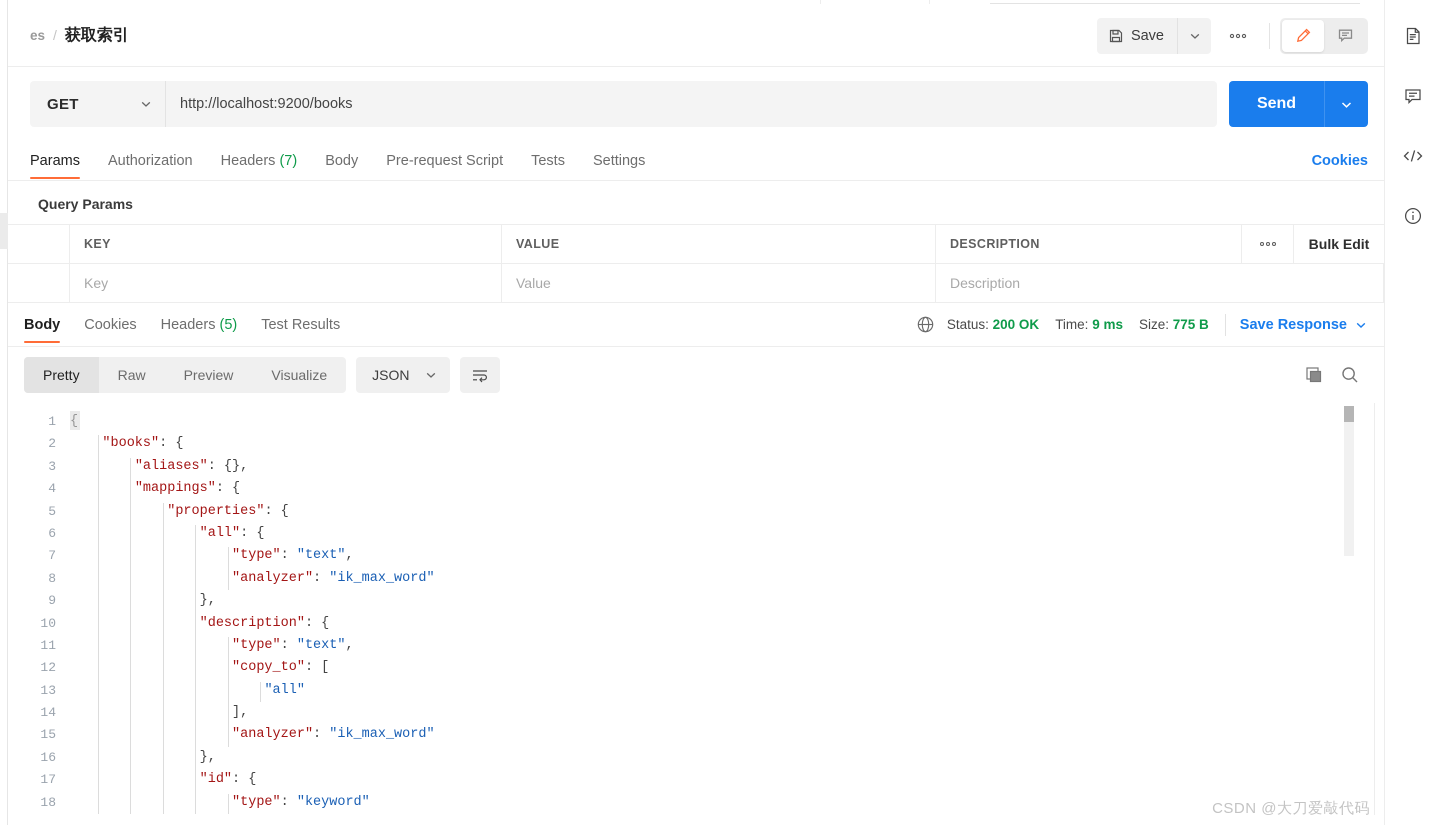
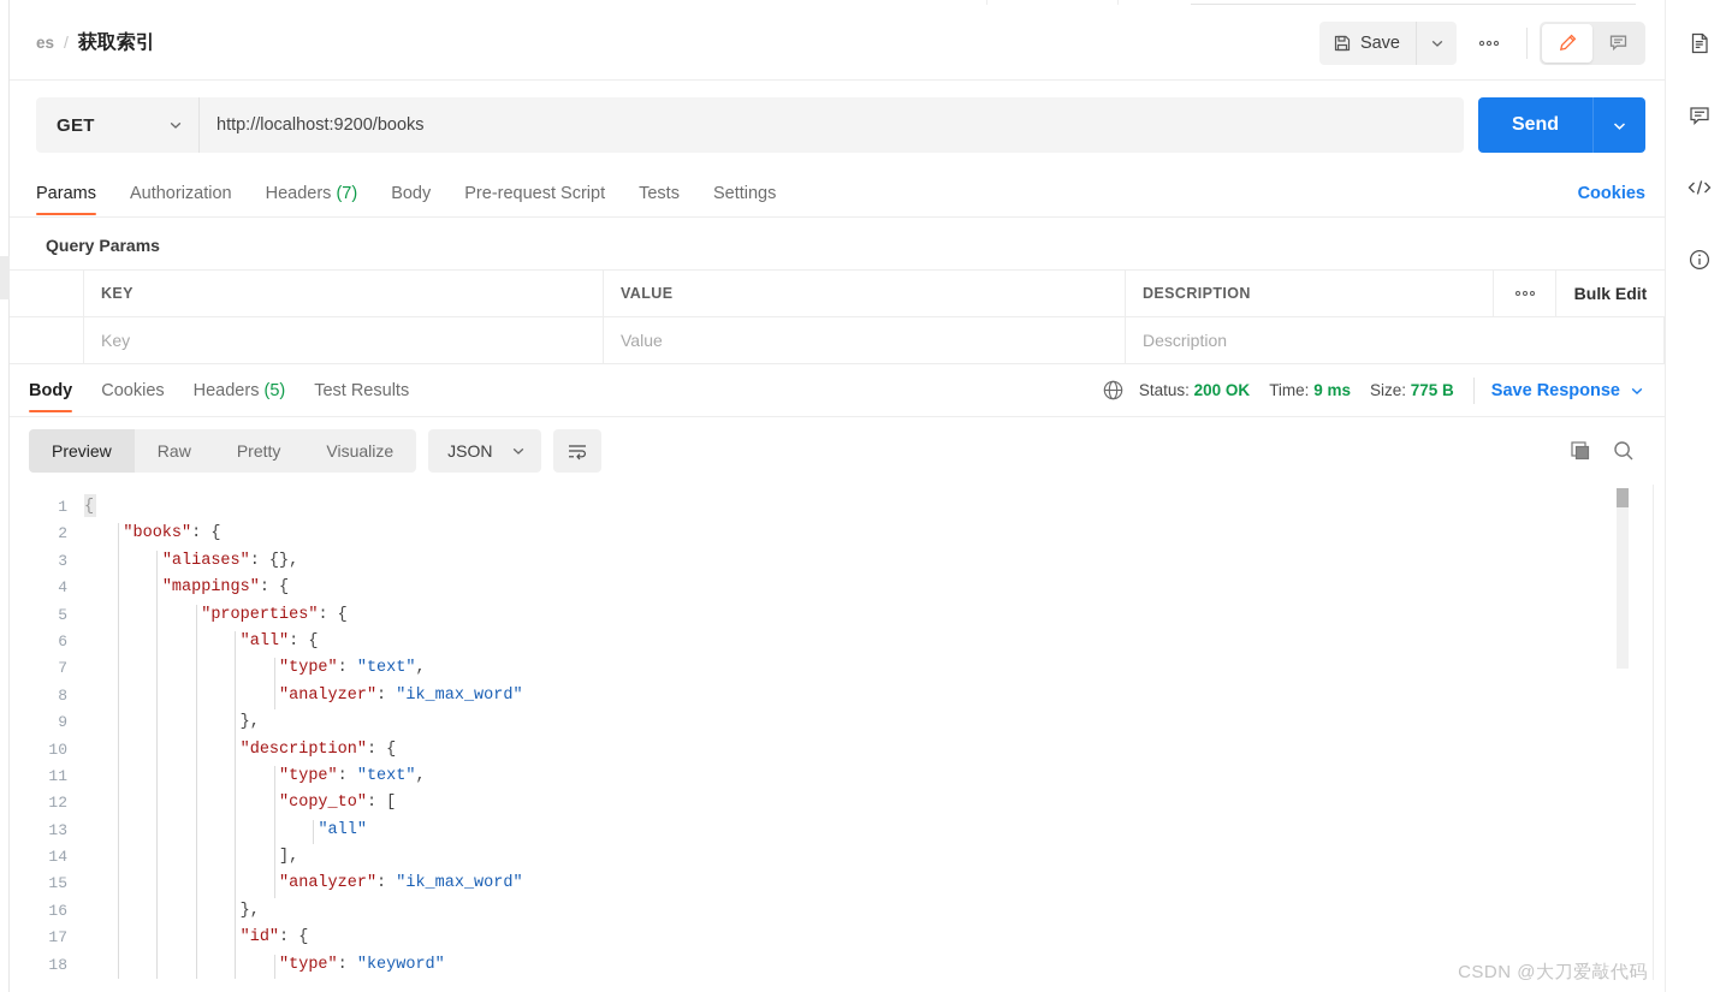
  es
  /
  获取索引
  Save
  GET
  http://localhost:9200/books
  Send
  Params
  Authorization
  Headers (7)
  Body
  Pre-request Script
  Tests
  Settings
  Cookies
  Query Params
  KEY
  VALUE
  DESCRIPTION
  Bulk Edit
  Key
  Value
  Description
  Body
  Cookies
  Headers (5)
  Test Results
  Status: 200 OK
  Time: 9 ms
  Size: 775 B
  Save Response
- Pretty
+ Preview
  Raw
- Preview
+ Pretty
  Visualize
  JSON
  1
  2
  3
  4
  5
  6
  7
  8
  9
  10
  11
  12
  13
  14
  15
  16
  17
  18
  {
  "books": {
  "aliases": {},
  "mappings": {
  "properties": {
  "all": {
  "type": "text",
  "analyzer": "ik_max_word"
  },
  "description": {
  "type": "text",
  "copy_to": [
  "all"
  ],
  "analyzer": "ik_max_word"
  },
  "id": {
  "type": "keyword"
  CSDN @大刀爱敲代码
